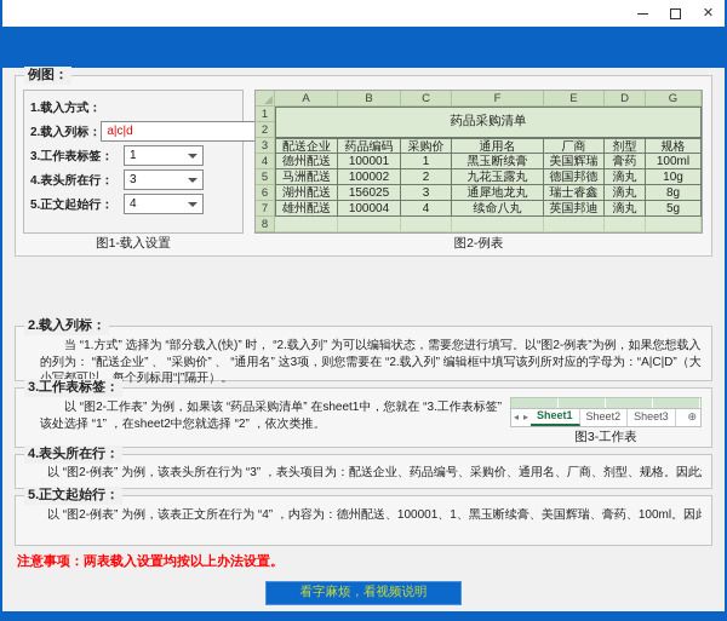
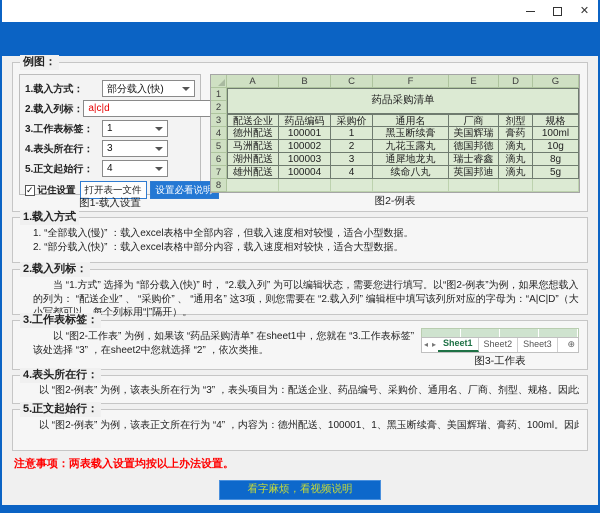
  ✕
  例图：
  1.载入方式：
+ 部分载入(快)
  2.载入列标：
  a|c|d
  3.工作表标签：
  1
  4.表头所在行：
  3
  5.正文起始行：
  4
+ ✓
+ 记住设置
+ 打开表一文件
+ 设置必看说明
  图1-载入设置
  A
  B
  C
  F
  E
  D
  G
  1
  2
  3
  4
  5
  6
  7
  8
  药品采购清单
  配送企业
  药品编码
  采购价
  通用名
  厂商
  剂型
  规格
  德州配送
  100001
  1
  黑玉断续膏
  美国辉瑞
  膏药
  100ml
  马洲配送
  100002
  2
  九花玉露丸
  德国邦德
  滴丸
  10g
  湖州配送
- 156025
+ 100003
  3
  通犀地龙丸
  瑞士睿鑫
  滴丸
  8g
  雄州配送
  100004
  4
  续命八丸
  英国邦迪
  滴丸
  5g
  图2-例表
+ 1.载入方式
+ 1. “全部载入(慢)” ：载入excel表格中全部内容，但载入速度相对较慢，适合小型数据。
+ 2. “部分载入(快)” ：载入excel表格中部分内容，载入速度相对较快，适合大型数据。
  2.载入列标：
  当 “1.方式” 选择为 “部分载入(快)” 时， “2.载入列” 为可以编辑状态，需要您进行填写。以“图2-例表”为例，如果您想载入的列为： “配送企业” 、 “采购价” 、 “通用名” 这3项，则您需要在 “2.载入列” 编辑框中填写该列所对应的字母为：“A|C|D”（大个列标用“|”隔开）。
  3.工作表标签：
- 以 “图2-工作表” 为例，如果该 “药品采购清单” 在sheet1中，您就在 “3.工作表标签” 该处选择 “1” ，在sheet2中您就选择 “2” ，依次类推。
+ 以 “图2-工作表” 为例，如果该 “药品采购清单” 在sheet1中，您就在 “3.工作表标签” 该处选择 “3” ，在sheet2中您就选择 “2” ，依次类推。
  ◂
  ▸
  Sheet1
  Sheet2
  Sheet3
  ⊕
  图3-工作表
  4.表头所在行：
  以 “图2-例表” 为例，该表头所在行为 “3” ，表头项目为：配送企业、药品编号、采购价、通用名、厂商、剂型、规格。因此
  5.正文起始行：
  以 “图2-例表” 为例，该表正文所在行为 “4” ，内容为：德州配送、100001、1、黑玉断续膏、美国辉瑞、膏药、100ml。因
  注意事项：两表载入设置均按以上办法设置。
  看字麻烦，看视频说明
